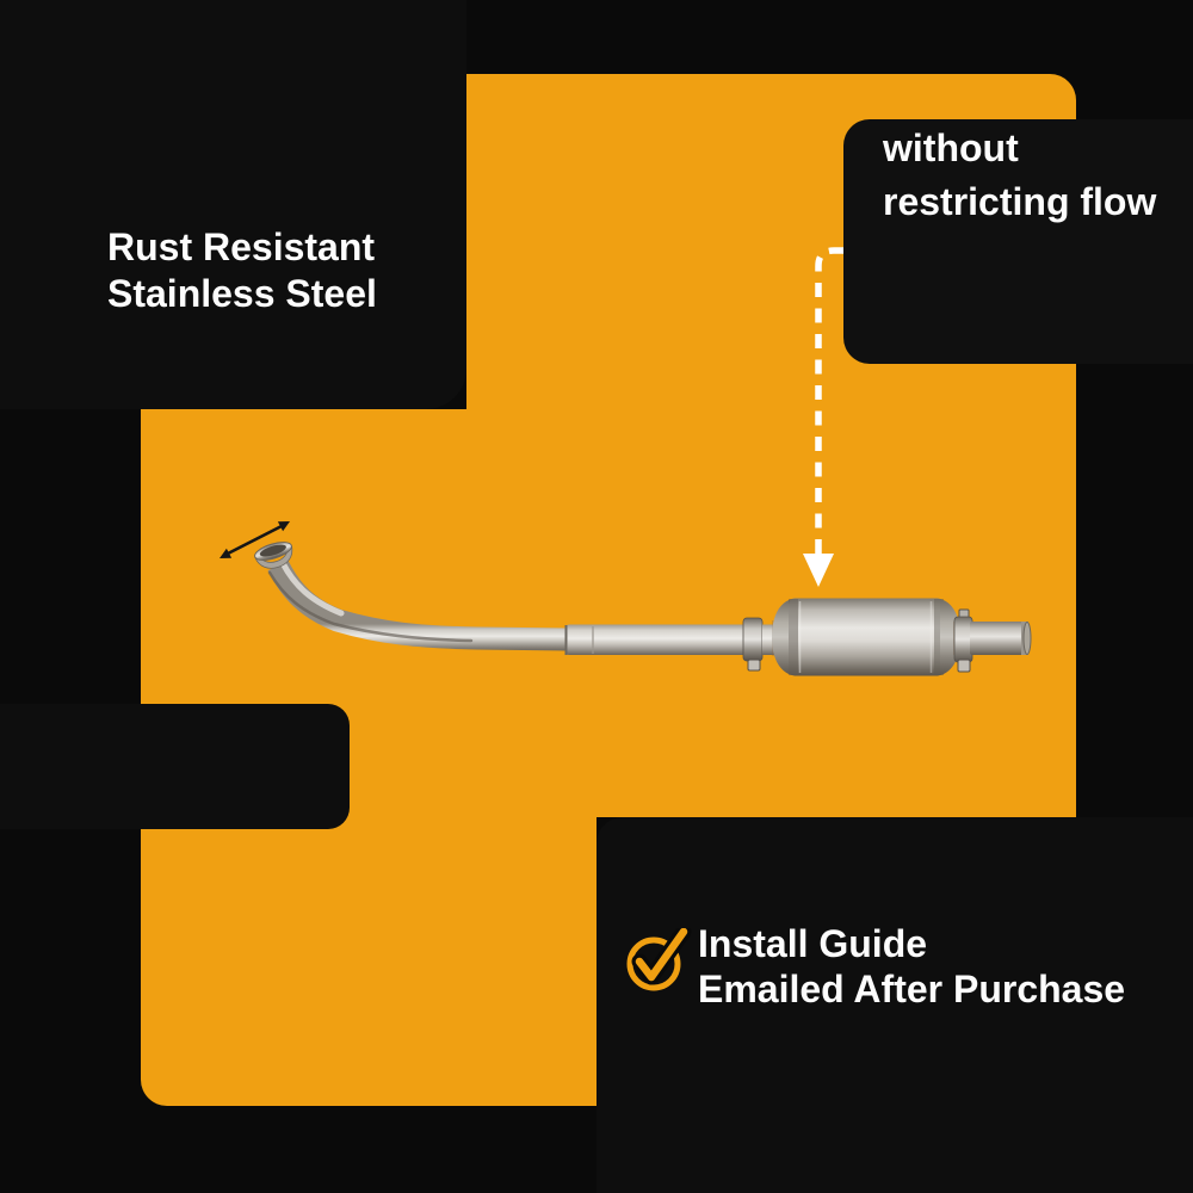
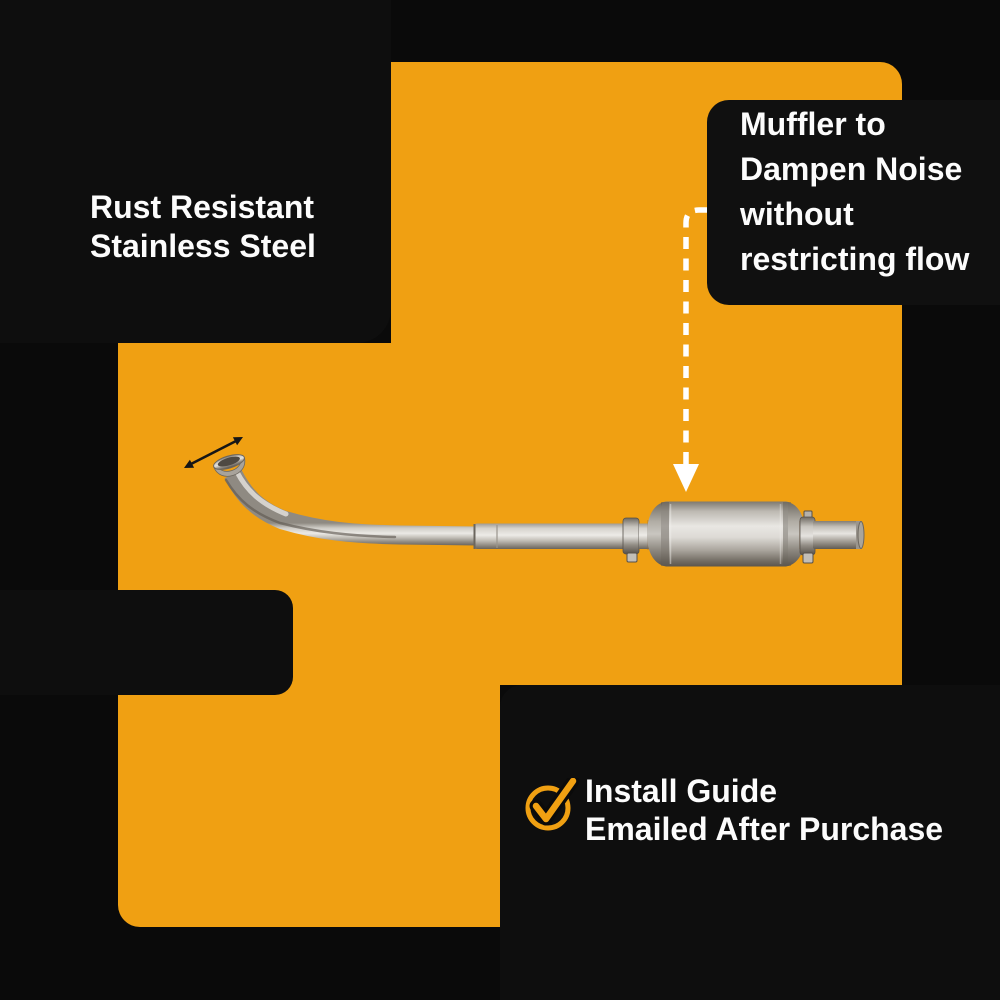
  Rust Resistant
  Stainless Steel
+ Muffler to
+ Dampen Noise
  without
  restricting flow
  Install Guide
  Emailed After Purchase
